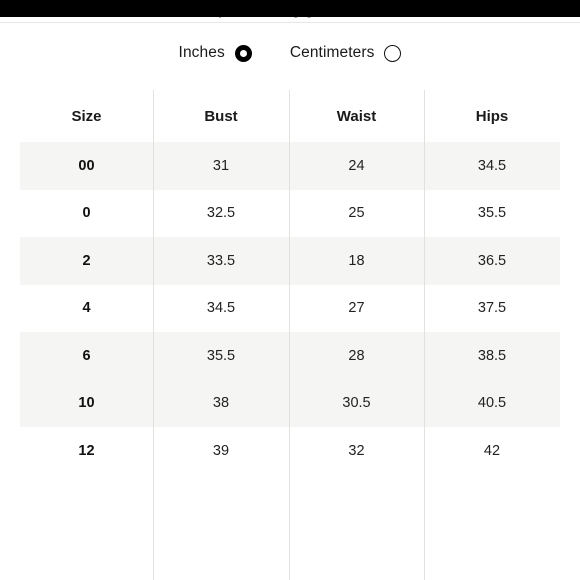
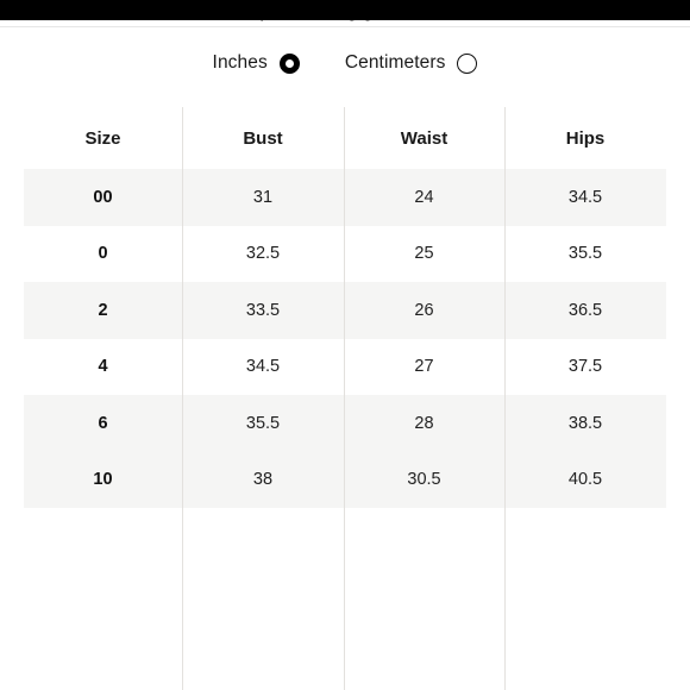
  Inches
  Centimeters
  Size	Bust	Waist	Hips
  00	31	24	34.5
  0	32.5	25	35.5
- 2	33.5	18	36.5
+ 2	33.5	26	36.5
  4	34.5	27	37.5
  6	35.5	28	38.5
  10	38	30.5	40.5
- 12	39	32	42
